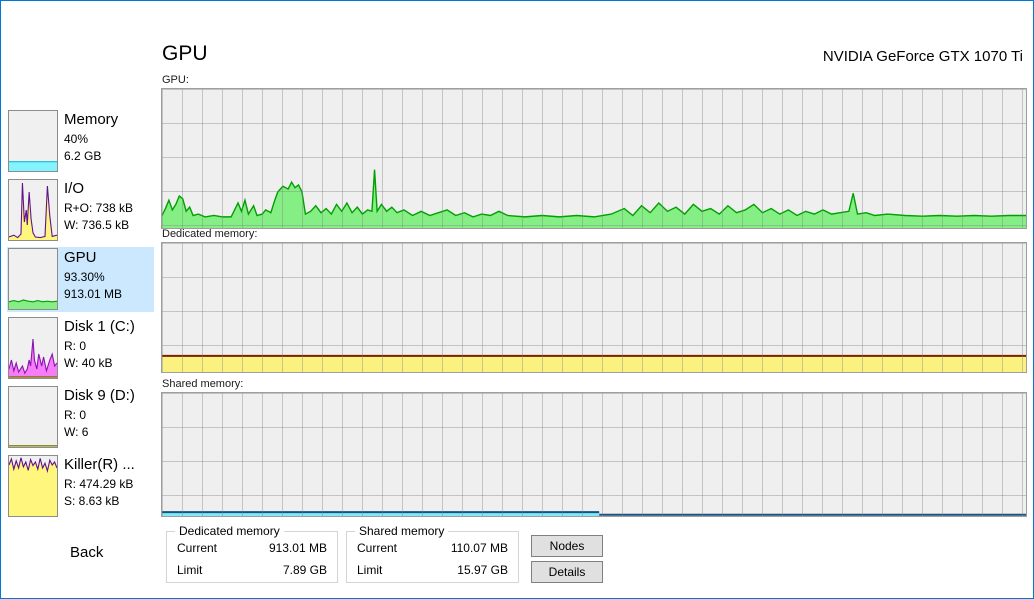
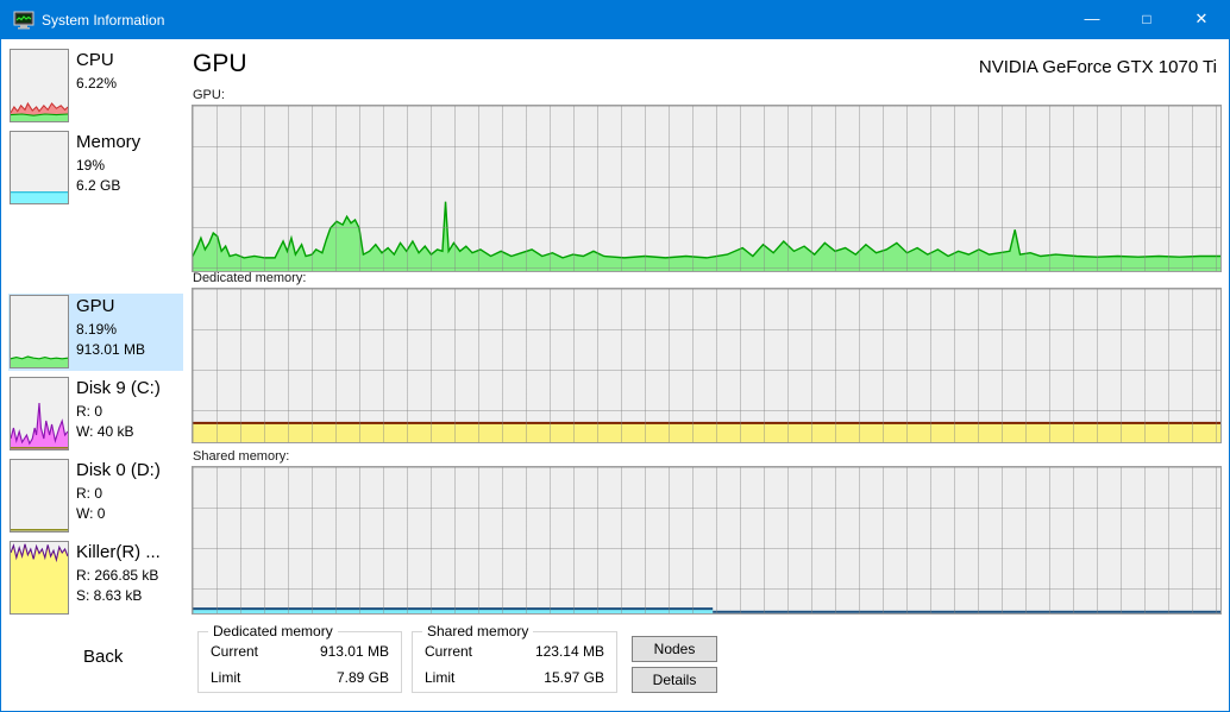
+ System Information
+ —
+ □
+ ✕
+ CPU
+ 6.22%
  Memory
- 40%
+ 19%
  6.2 GB
- I/O
- R+O: 738 kB
- W: 736.5 kB
  GPU
- 93.30%
+ 8.19%
  913.01 MB
- Disk 1 (C:)
+ Disk 9 (C:)
  R: 0
  W: 40 kB
- Disk 9 (D:)
+ Disk 0 (D:)
  R: 0
- W: 6
+ W: 0
  Killer(R) ...
- R: 474.29 kB
+ R: 266.85 kB
  S: 8.63 kB
  Back
  GPU
  NVIDIA GeForce GTX 1070 Ti
  GPU:
  Dedicated memory:
  Shared memory:
  Dedicated memory
  Current
  913.01 MB
  Limit
  7.89 GB
  Shared memory
  Current
- 110.07 MB
+ 123.14 MB
  Limit
  15.97 GB
  Nodes
  Details
